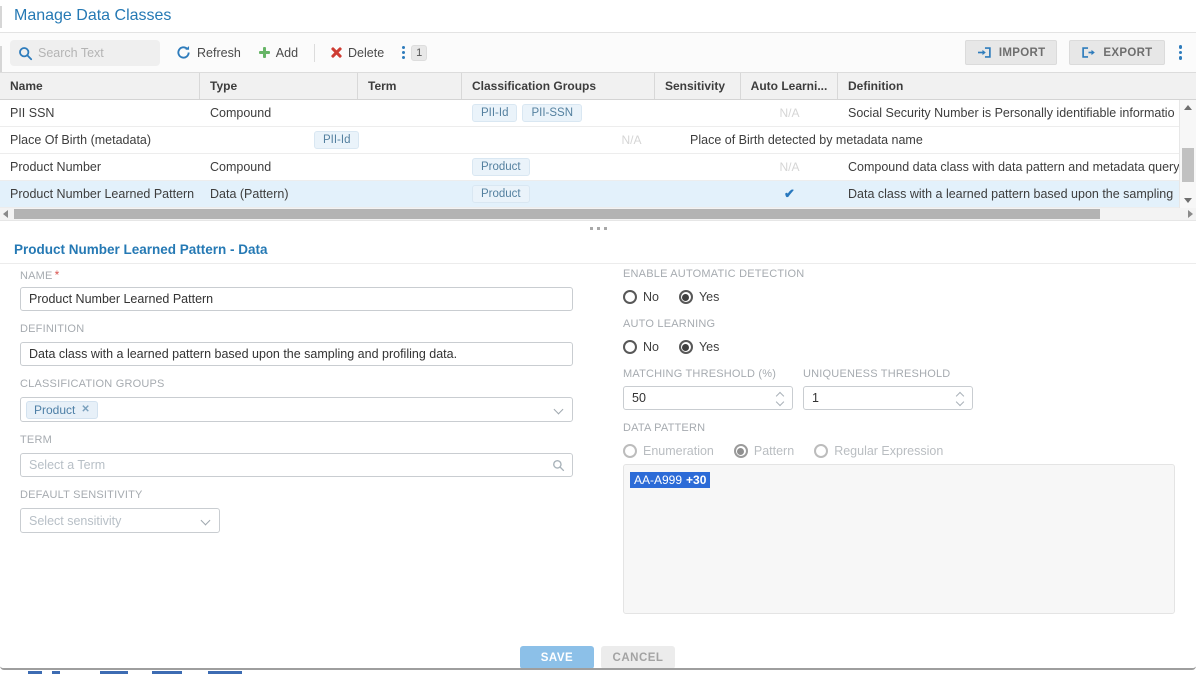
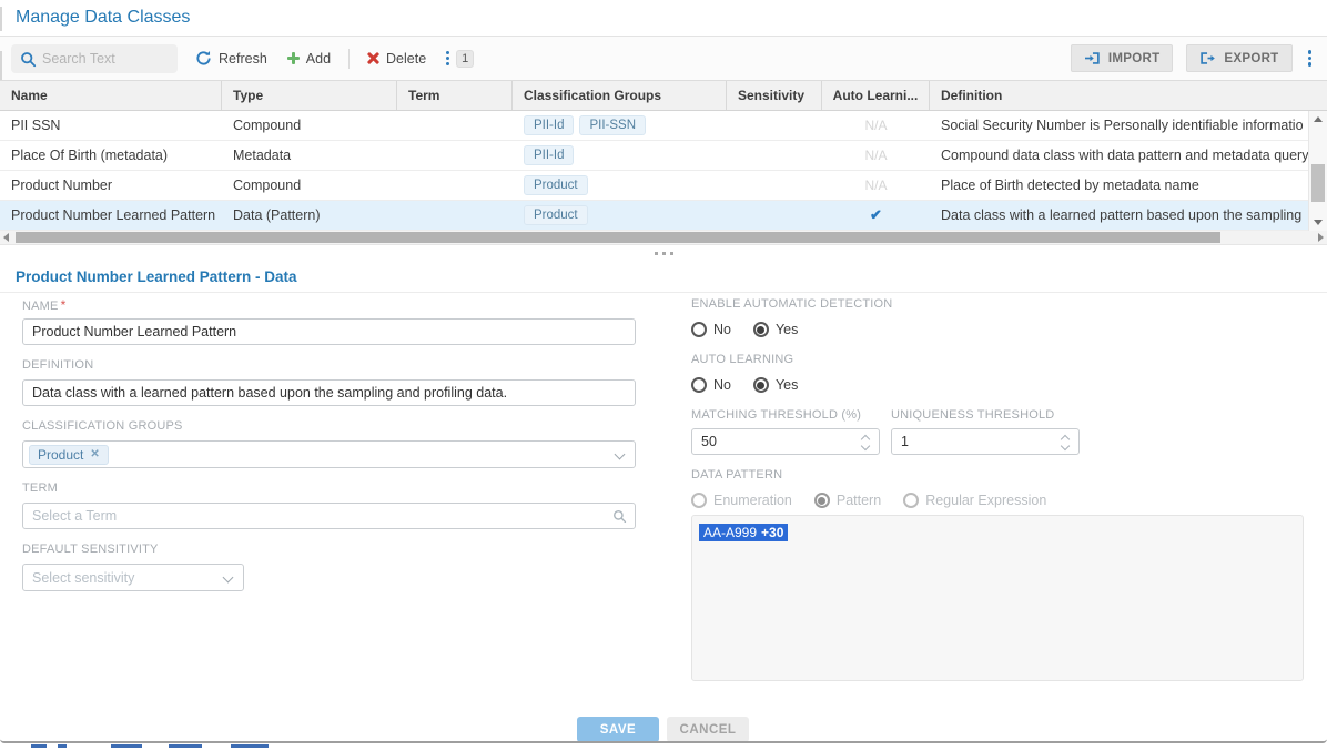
  Manage Data Classes
  Search Text
  Refresh
  Add
  Delete
  1
  IMPORT
  EXPORT
  Name
  Type
  Term
  Classification Groups
  Sensitivity
  Auto Learni...
  Definition
  PII SSN
  Compound
  PII-Id
  PII-SSN
  N/A
  Social Security Number is Personally identifiable informatio
  Place Of Birth (metadata)
+ Metadata
  PII-Id
  N/A
- Place of Birth detected by metadata name
+ Compound data class with data pattern and metadata query
  Product Number
  Compound
  Product
  N/A
- Compound data class with data pattern and metadata query
+ Place of Birth detected by metadata name
  Product Number Learned Pattern
  Data (Pattern)
  Product
  ✔
  Data class with a learned pattern based upon the sampling
  Product Number Learned Pattern - Data
  NAME *
  Product Number Learned Pattern
  DEFINITION
  Data class with a learned pattern based upon the sampling and profiling data.
  CLASSIFICATION GROUPS
  Product
  ✕
  TERM
  Select a Term
  DEFAULT SENSITIVITY
  Select sensitivity
  ENABLE AUTOMATIC DETECTION
  No
  Yes
  AUTO LEARNING
  No
  Yes
  MATCHING THRESHOLD (%)
  UNIQUENESS THRESHOLD
  50
  1
  DATA PATTERN
  Enumeration
  Pattern
  Regular Expression
  AA-A999 +30
  SAVE
  CANCEL
